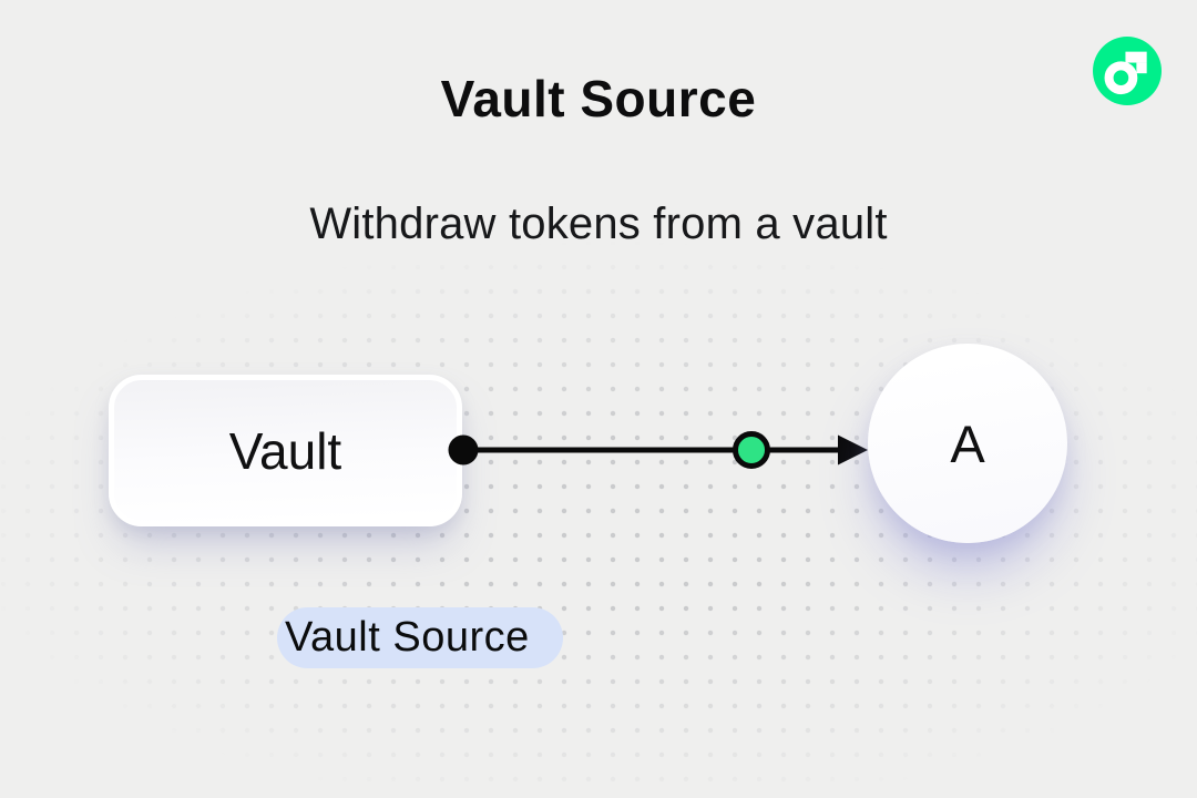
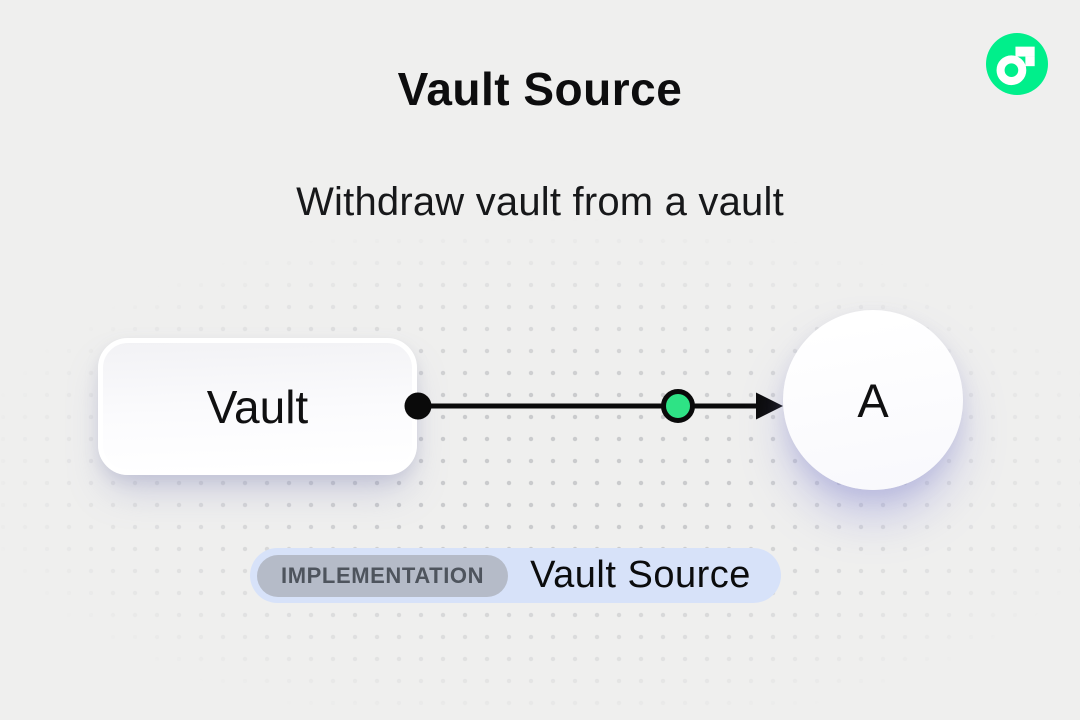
  Vault Source
- Withdraw tokens from a vault
+ Withdraw vault from a vault
  Vault
  A
+ IMPLEMENTATION
  Vault Source
